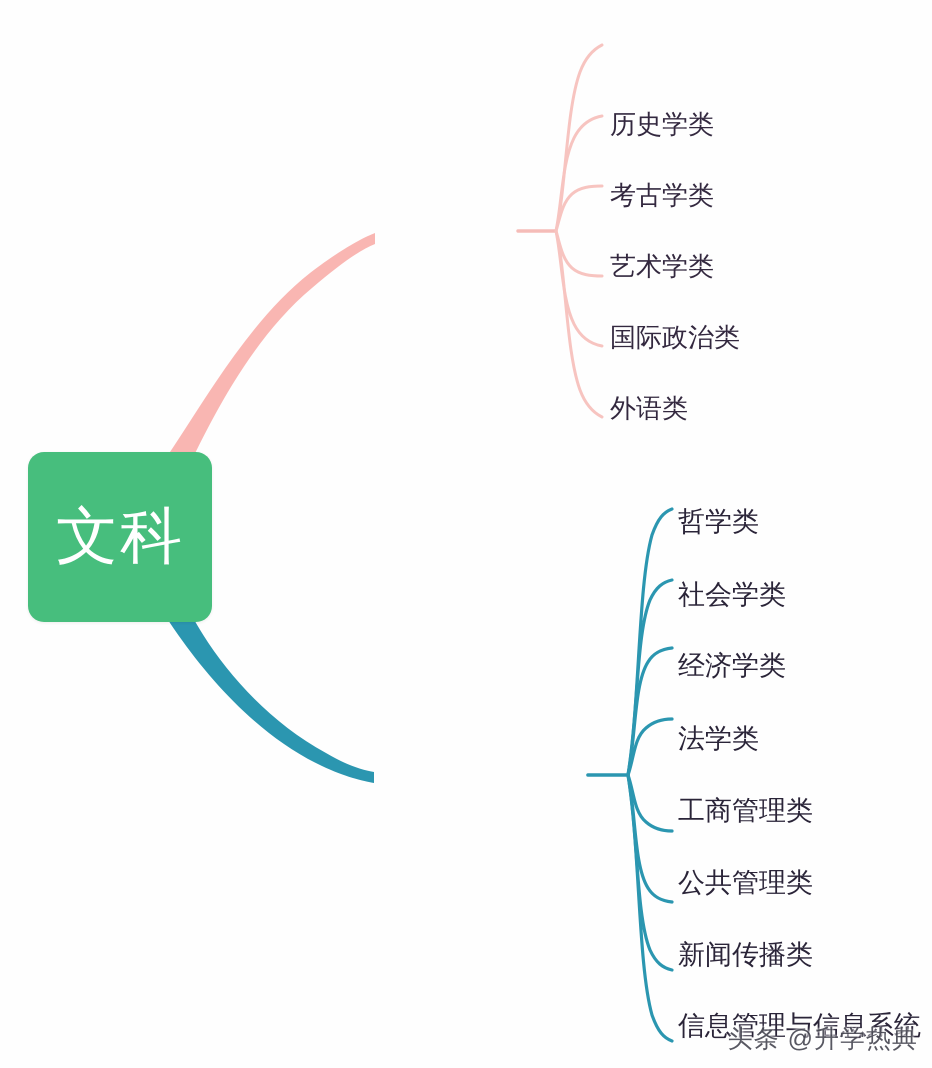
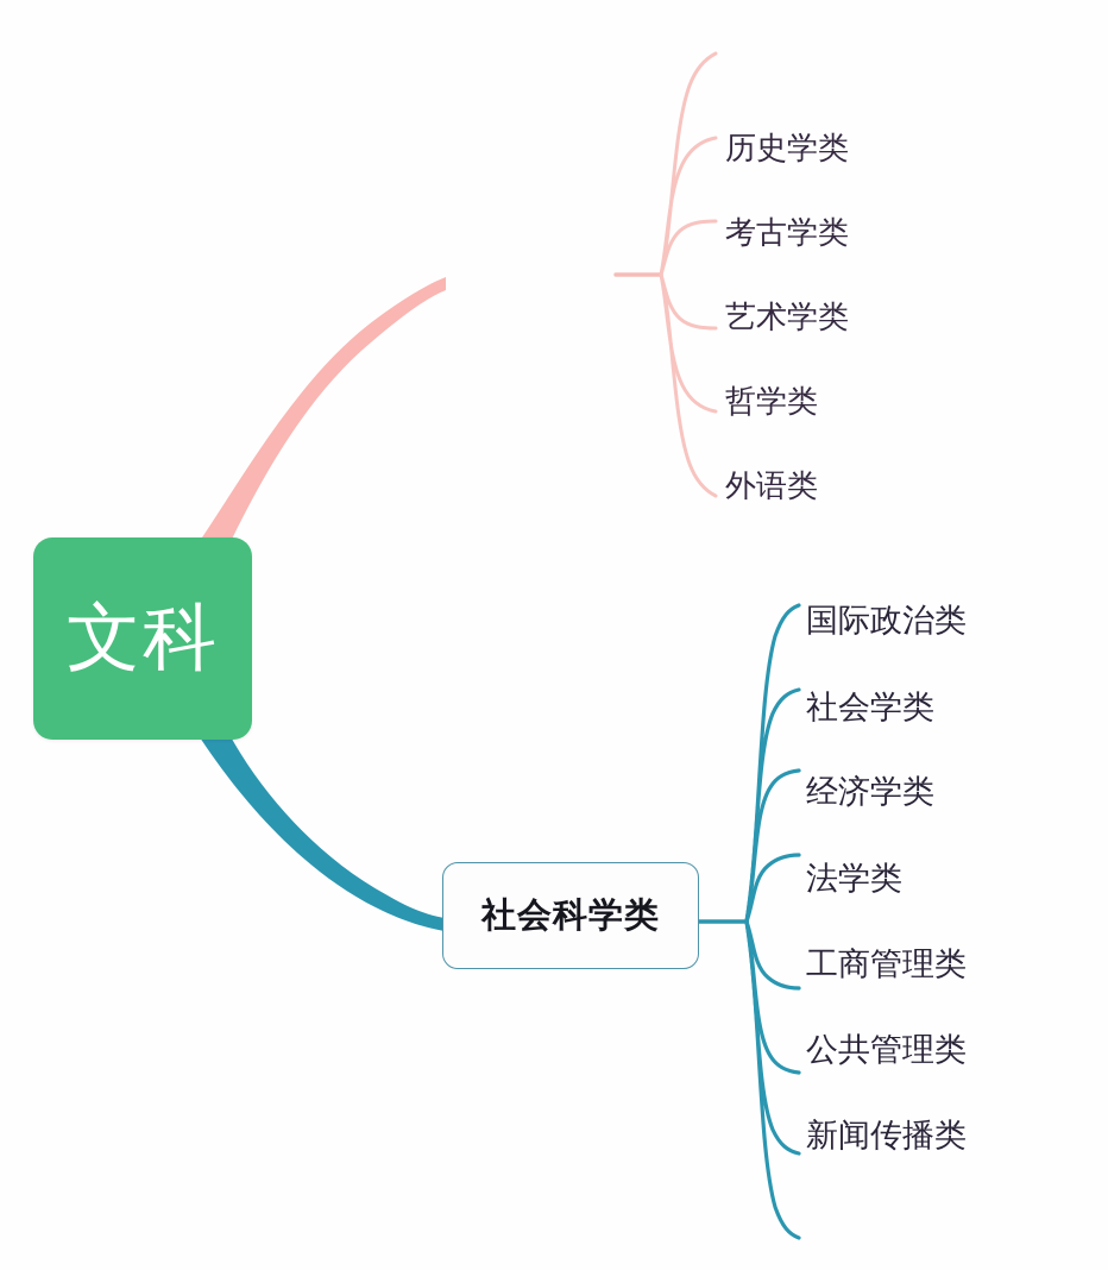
  文科
+ 社会科学类
  历史学类
  考古学类
  艺术学类
- 国际政治类
+ 哲学类
  外语类
- 哲学类
+ 国际政治类
  社会学类
  经济学类
  法学类
  工商管理类
  公共管理类
  新闻传播类
- 信息管理与信息系统
- 头条 @升学热典
